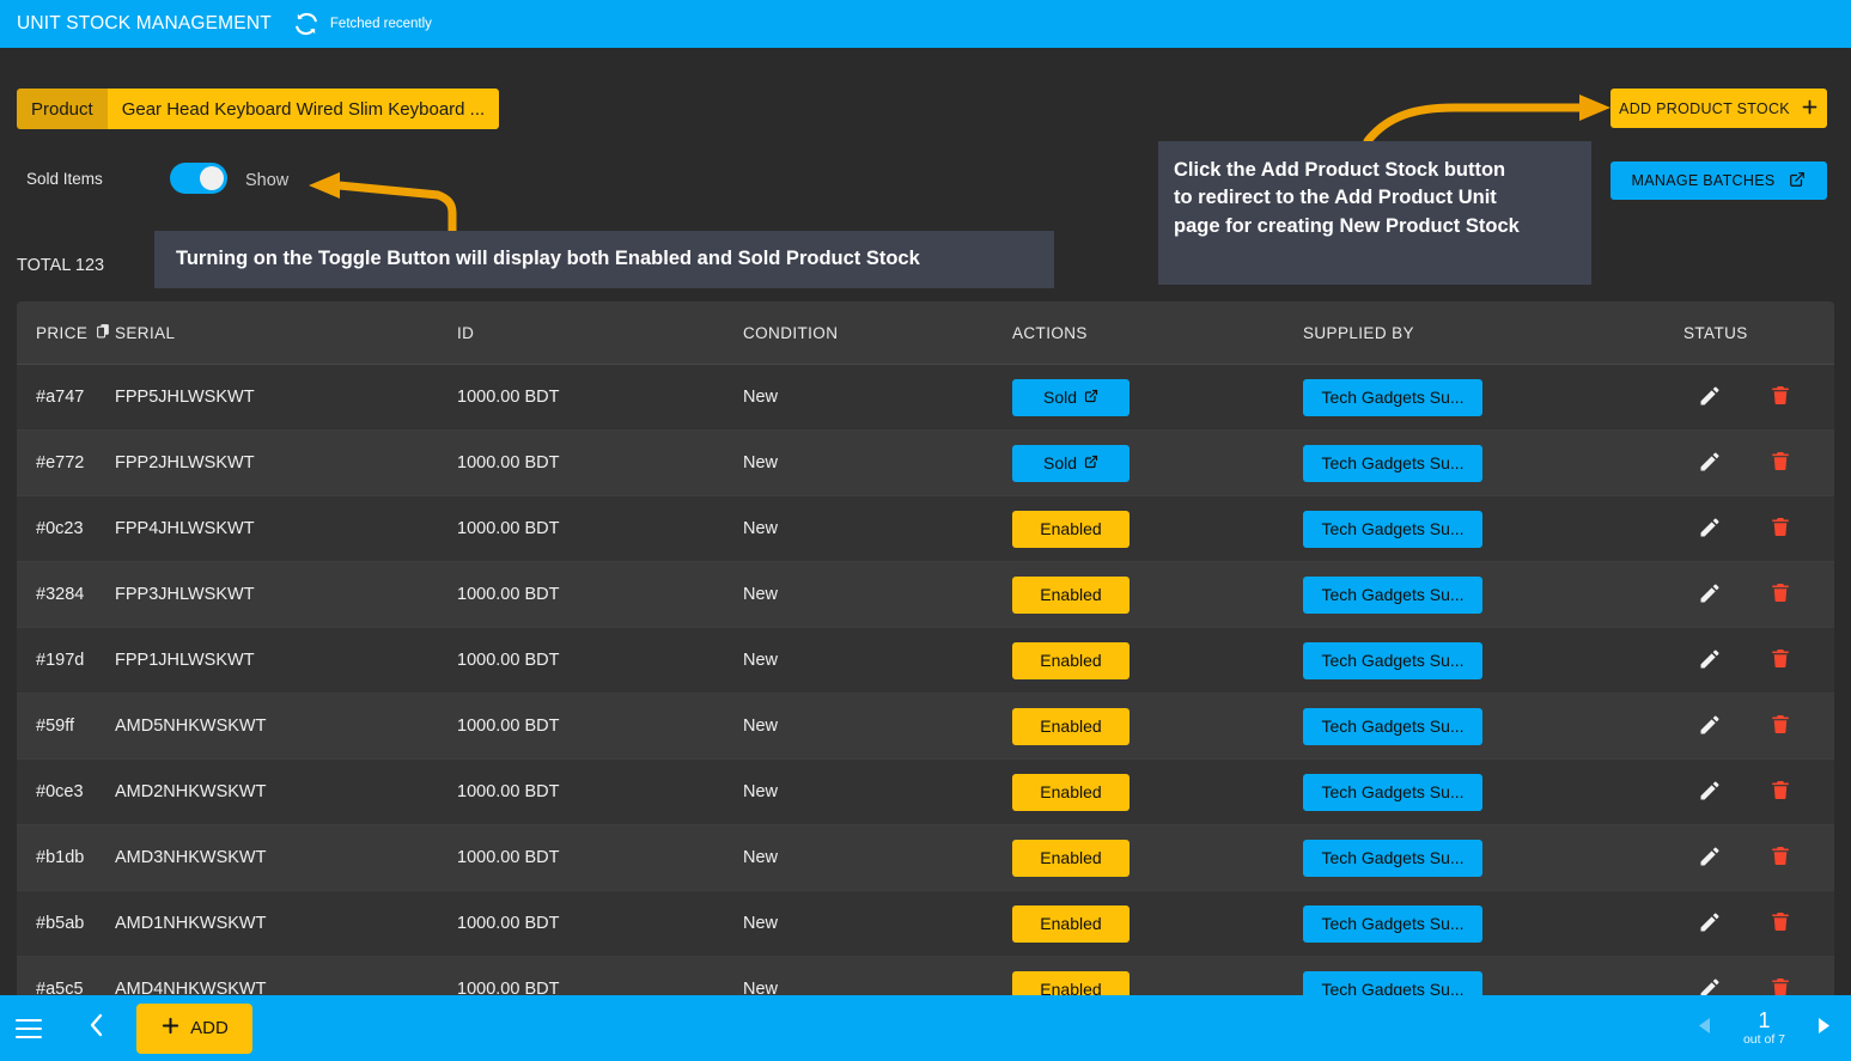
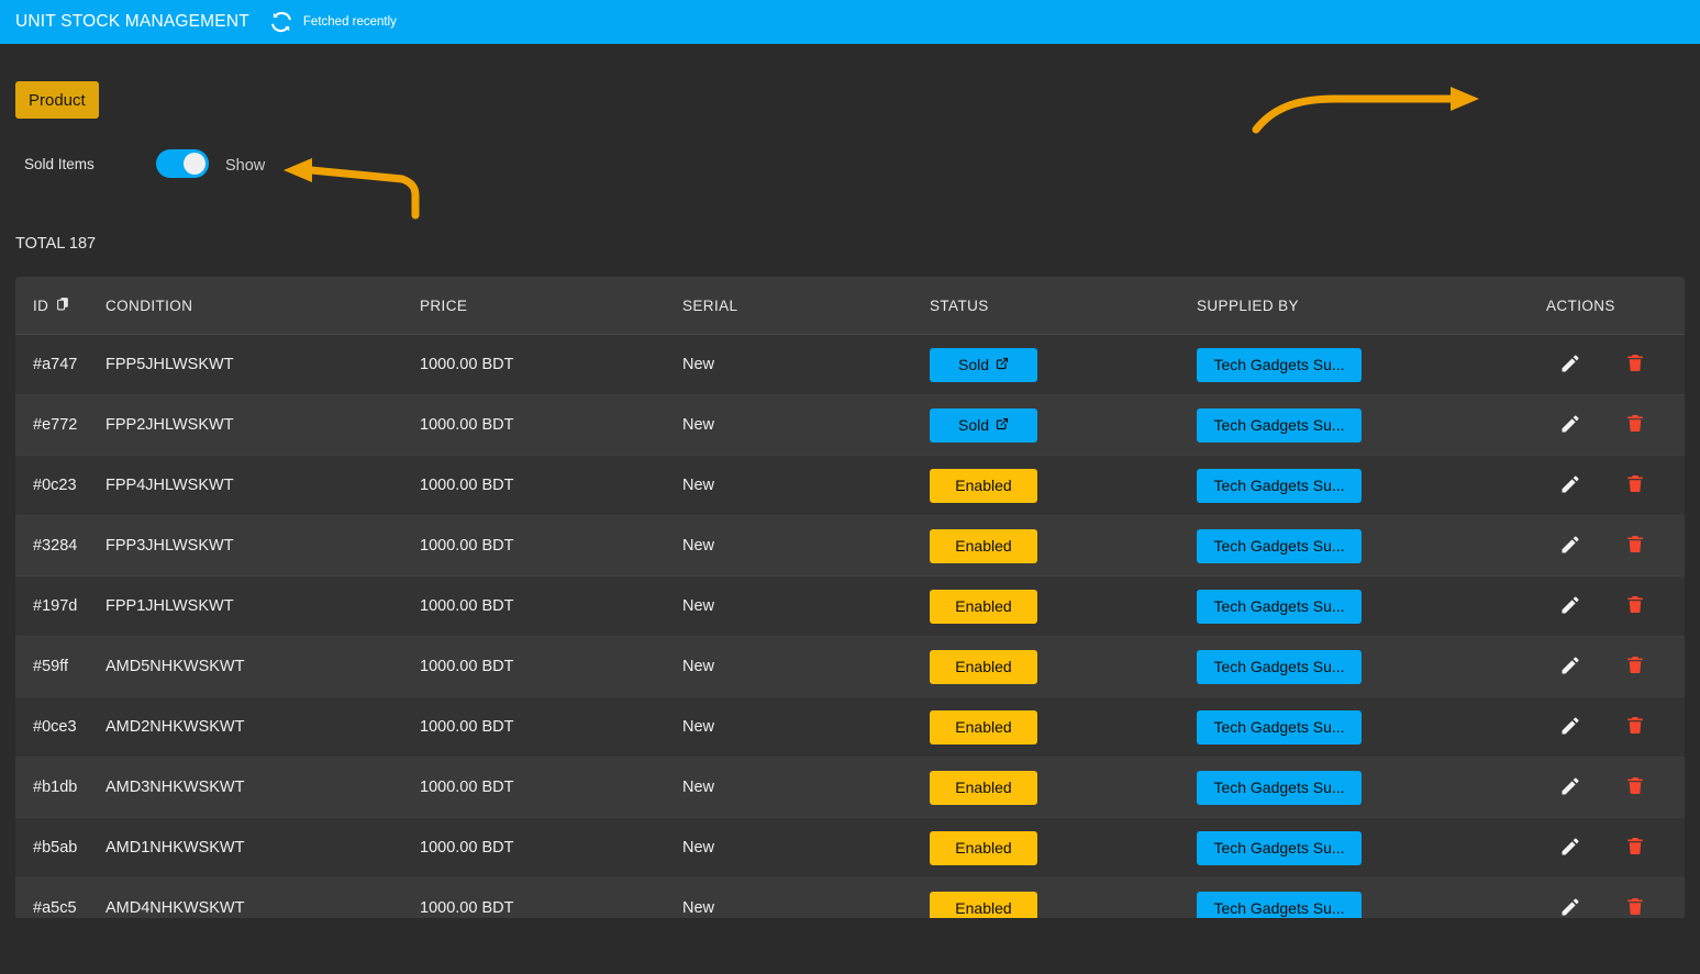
  UNIT STOCK MANAGEMENT
  Fetched recently
  Product
- Gear Head Keyboard Wired Slim Keyboard ...
  Sold Items
  Show
- TOTAL 123
+ TOTAL 187
- ADD PRODUCT STOCK
- MANAGE BATCHES
- Turning on the Toggle Button will display both Enabled and Sold Product Stock
- Click the Add Product Stock button
- to redirect to the Add Product Unit
- page for creating New Product Stock
- PRICE
+ ID
- SERIAL
+ CONDITION
- ID
+ PRICE
- CONDITION
+ SERIAL
- ACTIONS
+ STATUS
  SUPPLIED BY
- STATUS
+ ACTIONS
  #a747
  FPP5JHLWSKWT
  1000.00 BDT
  New
  Sold
  Tech Gadgets Su...
  #e772
  FPP2JHLWSKWT
  1000.00 BDT
  New
  Sold
  Tech Gadgets Su...
  #0c23
  FPP4JHLWSKWT
  1000.00 BDT
  New
  Enabled
  Tech Gadgets Su...
  #3284
  FPP3JHLWSKWT
  1000.00 BDT
  New
  Enabled
  Tech Gadgets Su...
  #197d
  FPP1JHLWSKWT
  1000.00 BDT
  New
  Enabled
  Tech Gadgets Su...
  #59ff
  AMD5NHKWSKWT
  1000.00 BDT
  New
  Enabled
  Tech Gadgets Su...
  #0ce3
  AMD2NHKWSKWT
  1000.00 BDT
  New
  Enabled
  Tech Gadgets Su...
  #b1db
  AMD3NHKWSKWT
  1000.00 BDT
  New
  Enabled
  Tech Gadgets Su...
  #b5ab
  AMD1NHKWSKWT
  1000.00 BDT
  New
  Enabled
  Tech Gadgets Su...
  #a5c5
  AMD4NHKWSKWT
  1000.00 BDT
  New
  Enabled
  Tech Gadgets Su...
- ADD
- 1
- out of 7
